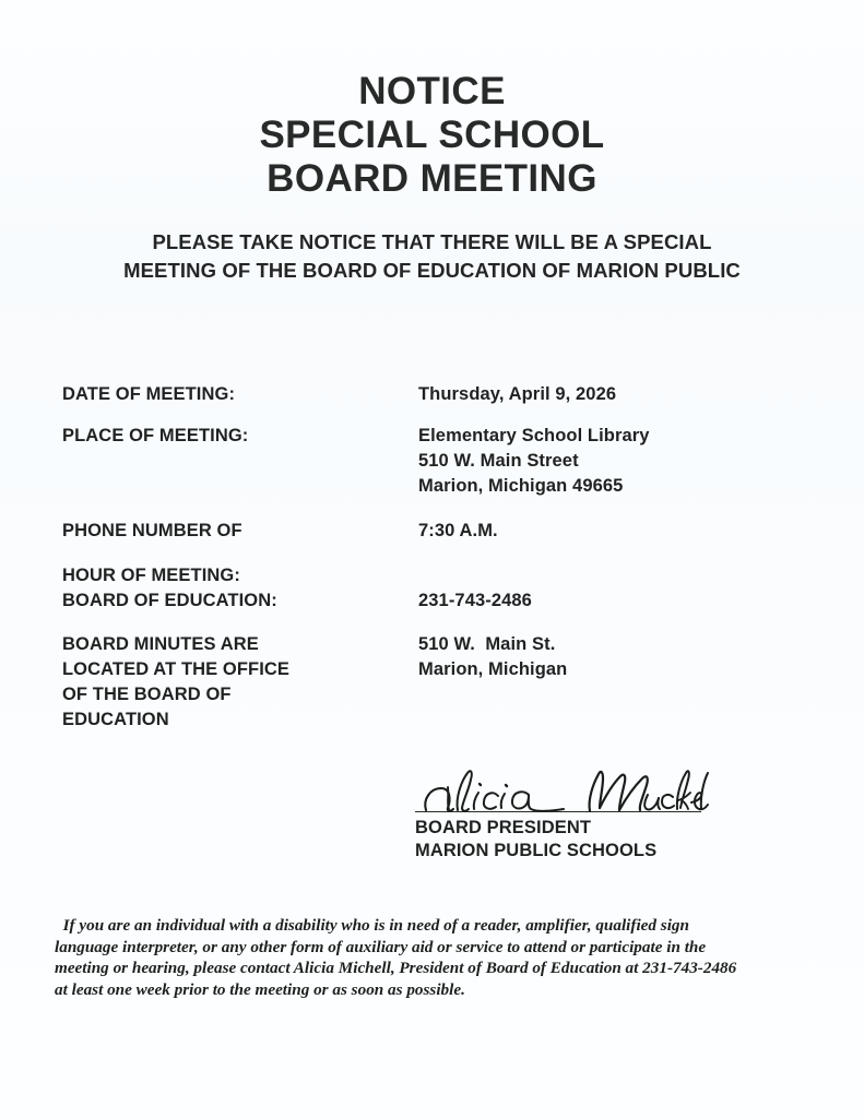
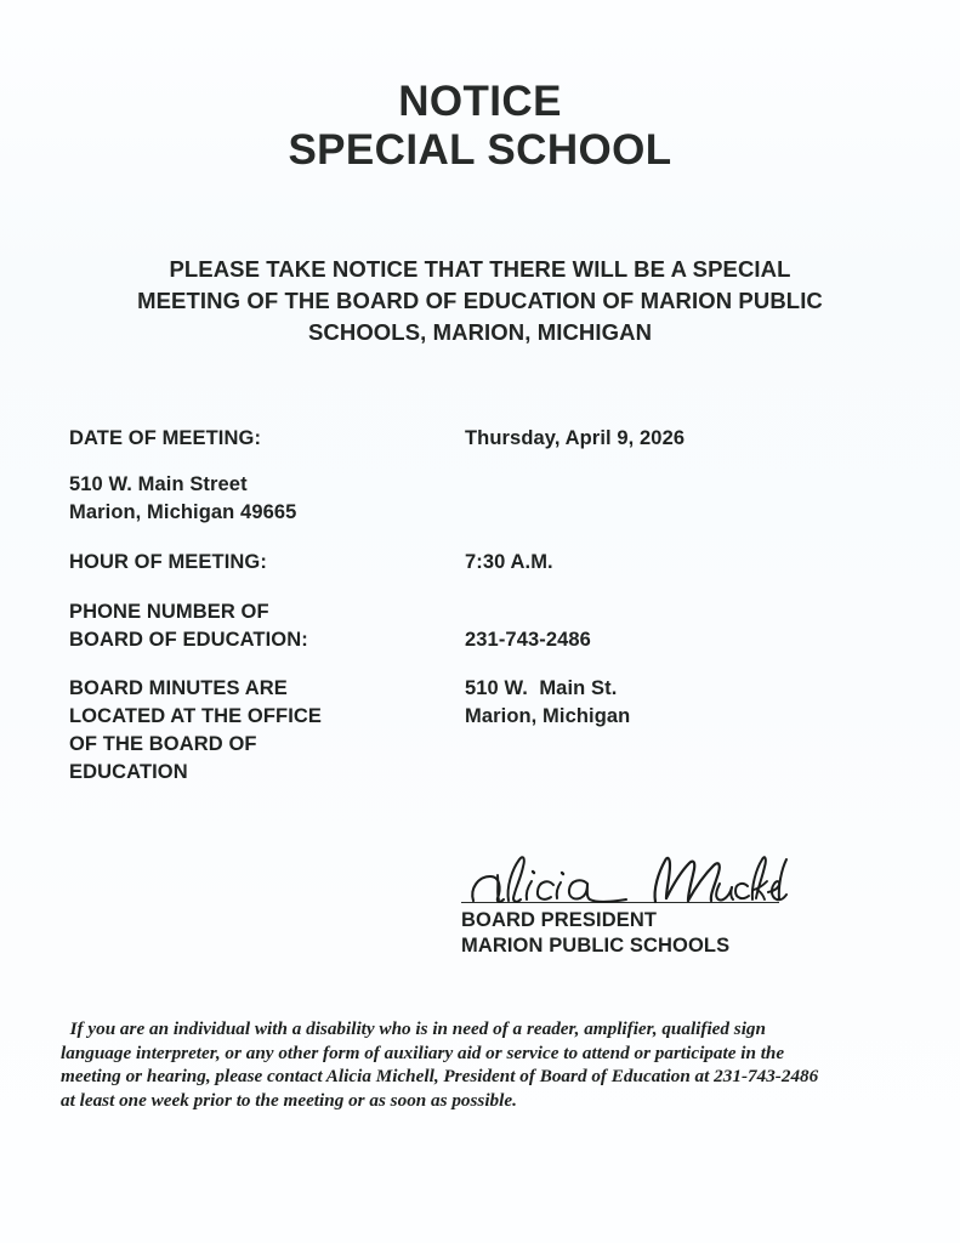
  NOTICE
  SPECIAL SCHOOL
- BOARD MEETING
  PLEASE TAKE NOTICE THAT THERE WILL BE A SPECIAL
  MEETING OF THE BOARD OF EDUCATION OF MARION PUBLIC
+ SCHOOLS, MARION, MICHIGAN
  DATE OF MEETING:
  Thursday, April 9, 2026
- PLACE OF MEETING:
- Elementary School Library
  510 W. Main Street
  Marion, Michigan 49665
- PHONE NUMBER OF
+ HOUR OF MEETING:
  7:30 A.M.
- HOUR OF MEETING:
+ PHONE NUMBER OF
  BOARD OF EDUCATION:
  231-743-2486
  BOARD MINUTES ARE
  LOCATED AT THE OFFICE
  OF THE BOARD OF
  EDUCATION
  510 W. Main St.
  Marion, Michigan
  BOARD PRESIDENT
  MARION PUBLIC SCHOOLS
  If you are an individual with a disability who is in need of a reader, amplifier, qualified sign
  language interpreter, or any other form of auxiliary aid or service to attend or participate in the
  meeting or hearing, please contact Alicia Michell, President of Board of Education at 231-743-2486
  at least one week prior to the meeting or as soon as possible.
